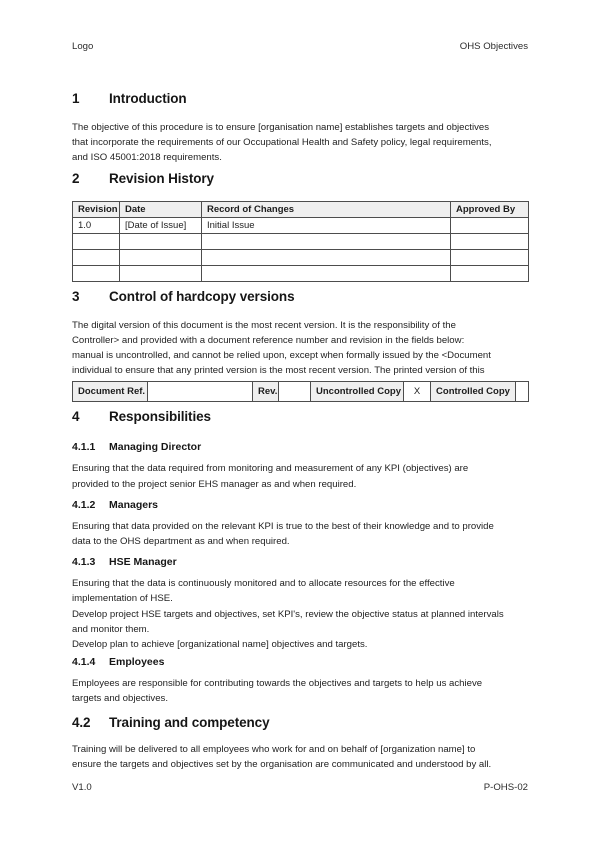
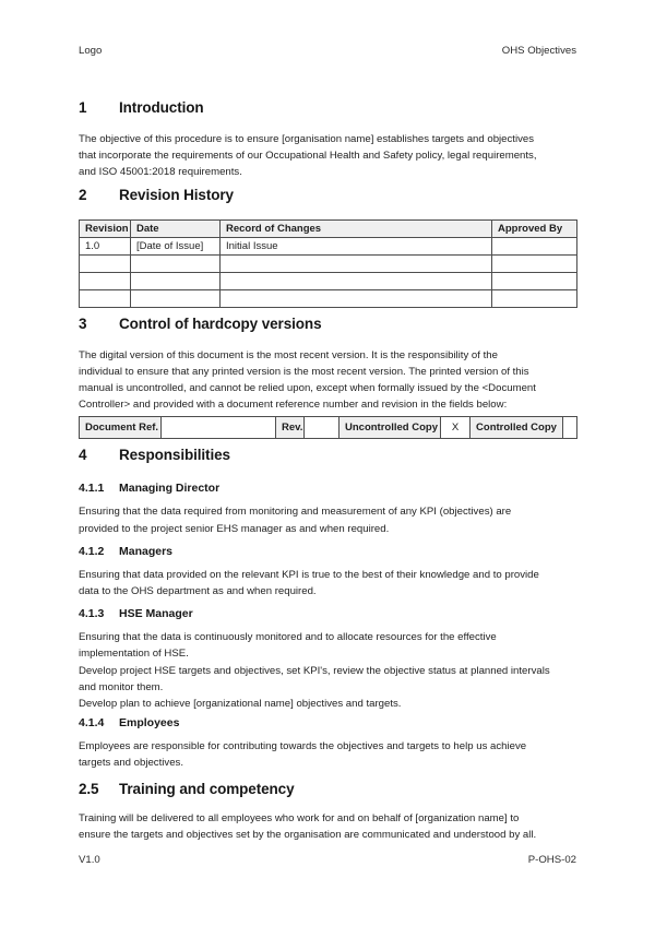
  Logo
  OHS Objectives
  1
  Introduction
  The objective of this procedure is to ensure [organisation name] establishes targets and objectives
  that incorporate the requirements of our Occupational Health and Safety policy, legal requirements,
  and ISO 45001:2018 requirements.
  2
  Revision History
  Revision	Date	Record of Changes	Approved By
  1.0	[Date of Issue]	Initial Issue
  3
  Control of hardcopy versions
  The digital version of this document is the most recent version. It is the responsibility of the
- Controller> and provided with a document reference number and revision in the fields below:
+ individual to ensure that any printed version is the most recent version. The printed version of this
  manual is uncontrolled, and cannot be relied upon, except when formally issued by the <Document
- individual to ensure that any printed version is the most recent version. The printed version of this
+ Controller> and provided with a document reference number and revision in the fields below:
  Document Ref.		Rev.		Uncontrolled Copy	X	Controlled Copy
  4
  Responsibilities
  4.1.1
  Managing Director
  Ensuring that the data required from monitoring and measurement of any KPI (objectives) are
  provided to the project senior EHS manager as and when required.
  4.1.2
  Managers
  Ensuring that data provided on the relevant KPI is true to the best of their knowledge and to provide
  data to the OHS department as and when required.
  4.1.3
  HSE Manager
  Ensuring that the data is continuously monitored and to allocate resources for the effective
  implementation of HSE.
  Develop project HSE targets and objectives, set KPI's, review the objective status at planned intervals
  and monitor them.
  Develop plan to achieve [organizational name] objectives and targets.
  4.1.4
  Employees
  Employees are responsible for contributing towards the objectives and targets to help us achieve
  targets and objectives.
- 4.2
+ 2.5
  Training and competency
  Training will be delivered to all employees who work for and on behalf of [organization name] to
  ensure the targets and objectives set by the organisation are communicated and understood by all.
  V1.0
  P-OHS-02
